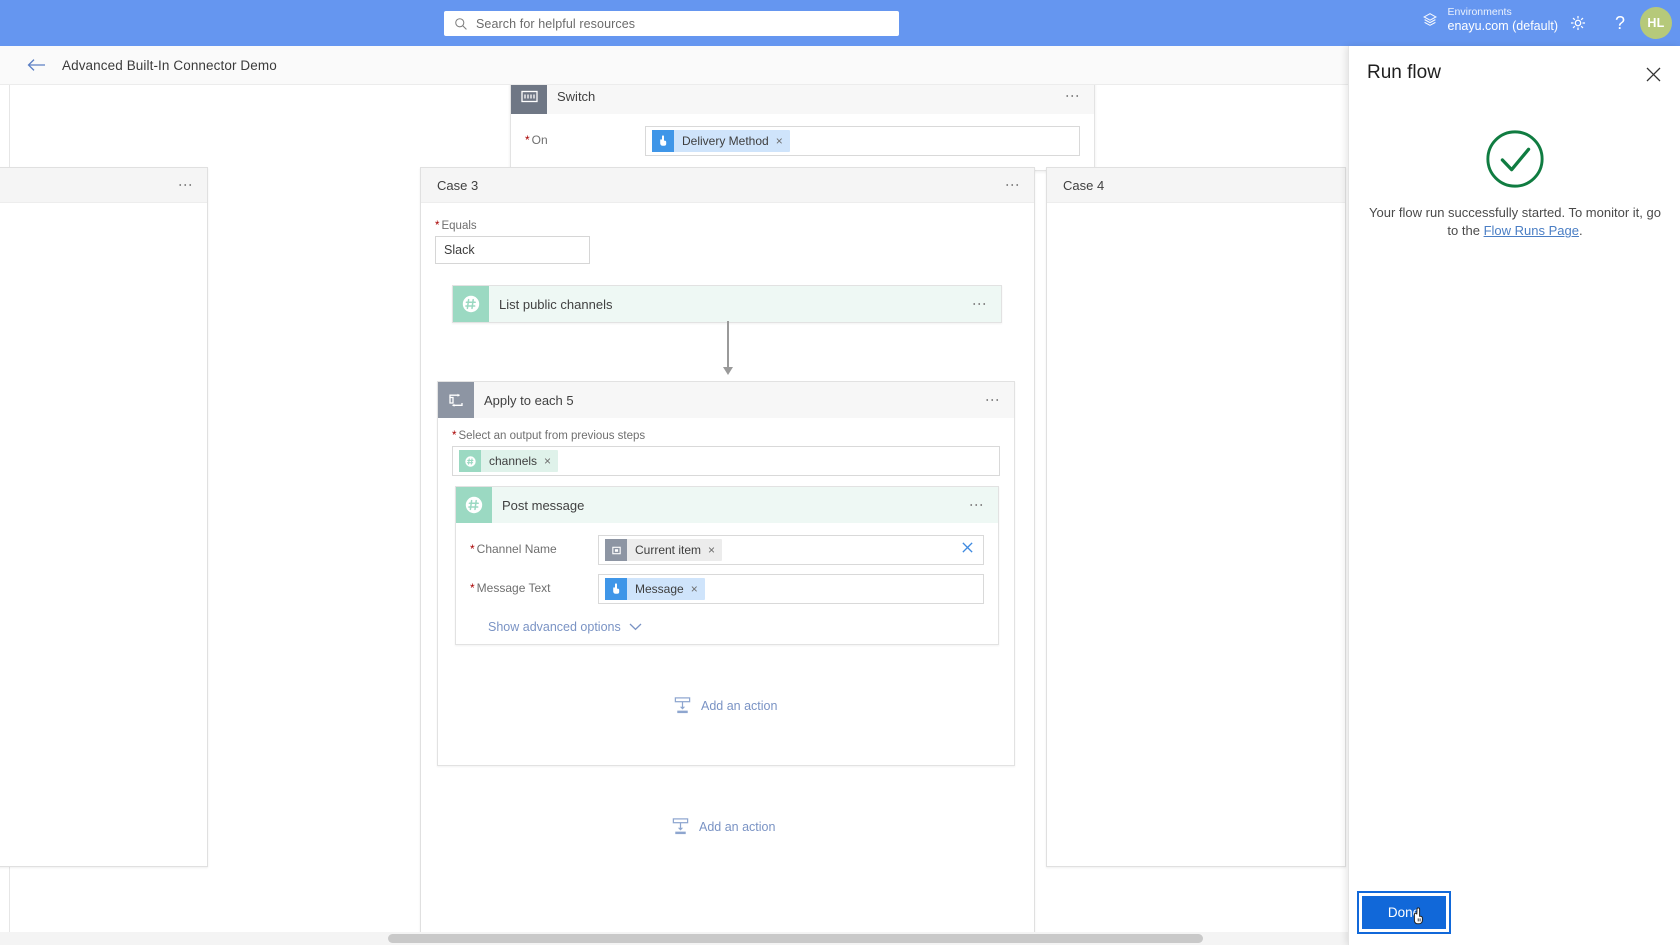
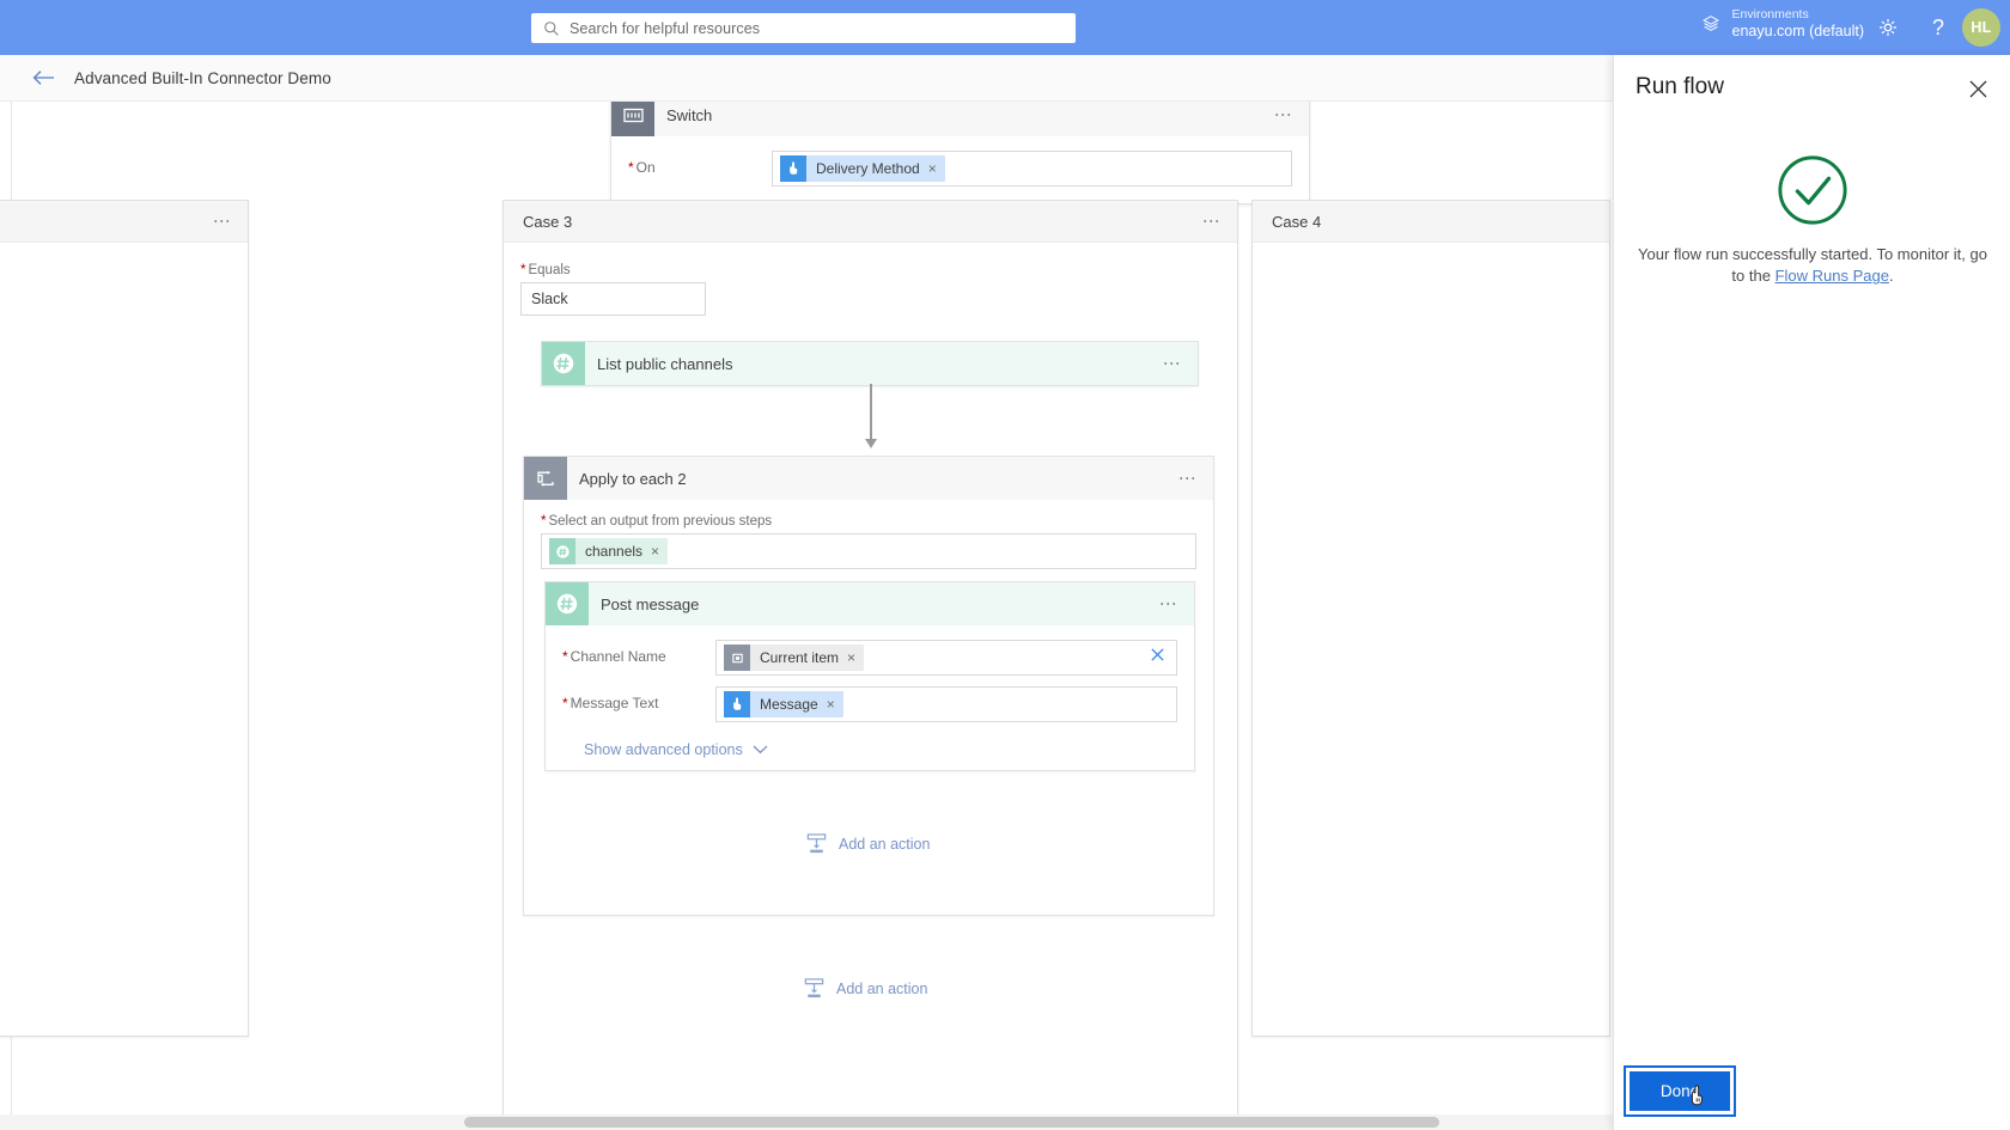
  Search for helpful resources
  Environments
  enayu.com (default)
  ?
  HL
  Advanced Built-In Connector Demo
  Switch
  ⋯
  * On
  Delivery Method
  ×
  ⋯
  Case 3
  ⋯
  * Equals
  Slack
  List public channels
  ⋯
- Apply to each 5
+ Apply to each 2
  ⋯
  * Select an output from previous steps
  channels
  ×
  Post message
  ⋯
  * Channel Name
  Current item
  ×
  * Message Text
  Message
  ×
  Show advanced options
  Add an action
  Add an action
  Case 4
  Run flow
  Your flow run successfully started. To monitor it, go to the Flow Runs Page.
  Don
